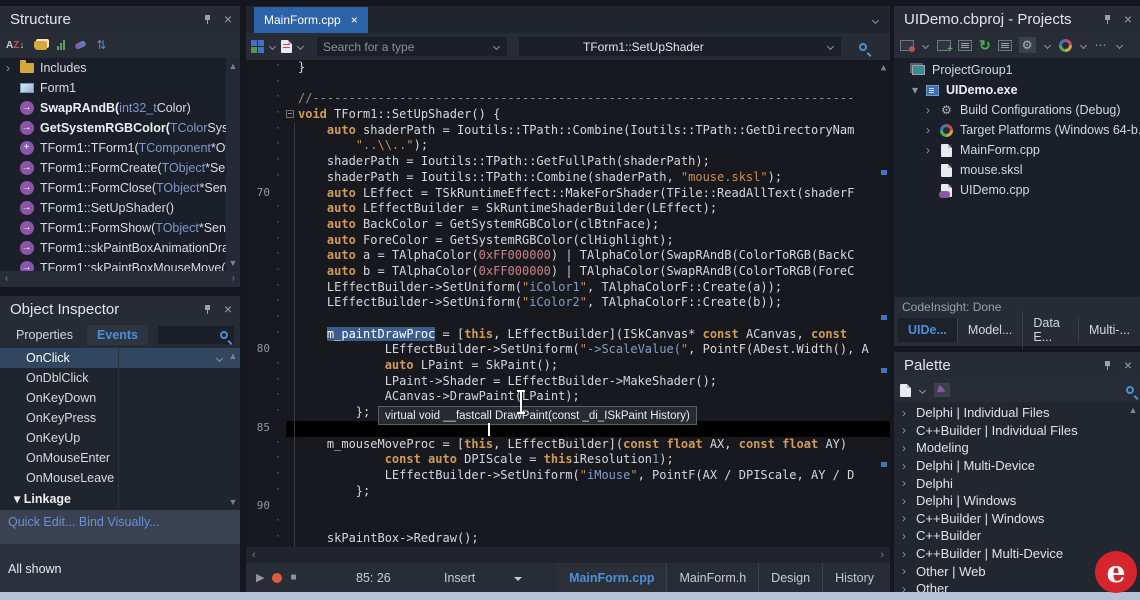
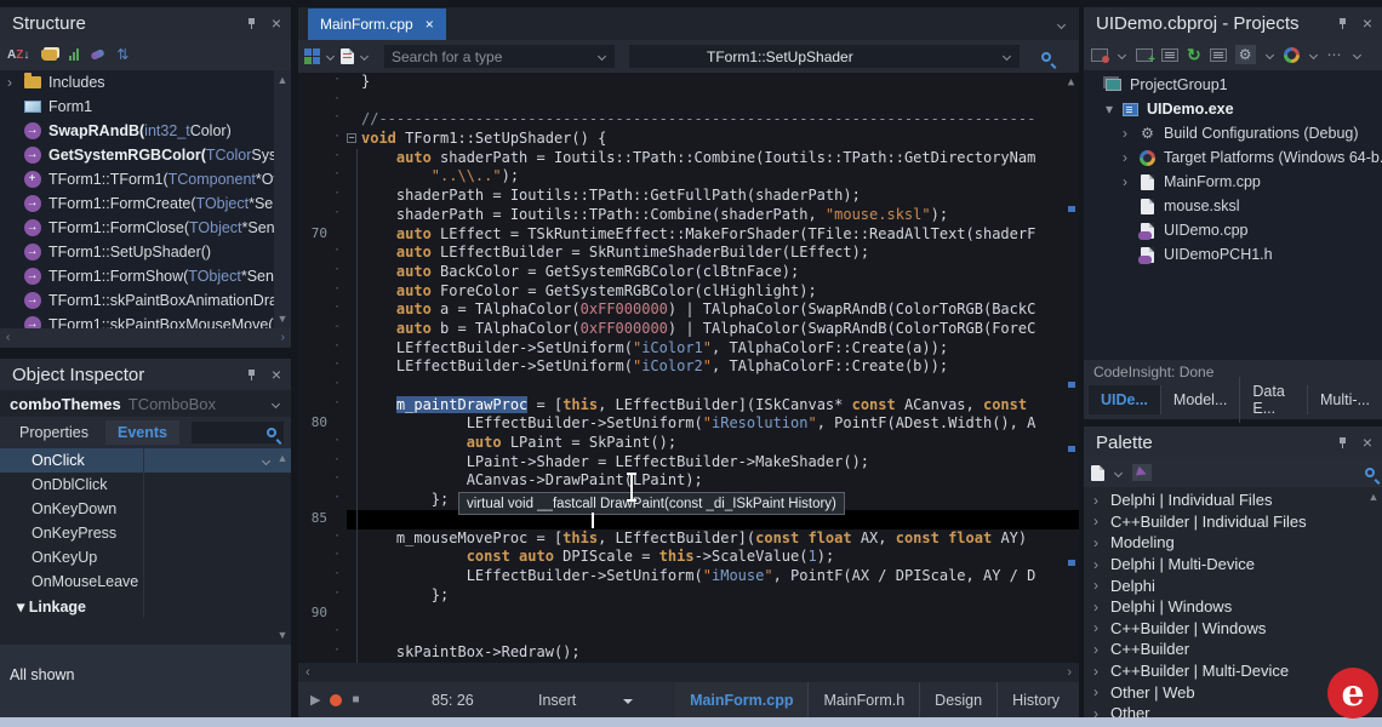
  Structure
  ×
  AZ↓
  ⇅
  ▲
  ▼
  ›
  Includes
  Form1
  →
  SwapRAndB(
  int32_t
  Color)
  →
  GetSystemRGBColor(
  TColor
  +
  TForm1::TForm1(
  TComponent
  →
  TForm1::FormCreate(
  TObject
  *Se
  →
  TForm1::FormClose(
  TObject
  *Sen
  →
  TForm1::SetUpShader()
  →
  TForm1::FormShow(
  TObject
  *Sen
  →
  TForm1::skPaintBoxAnimationDr
  →
  TForm1::skPaintBoxMouseMove(
  ‹
  ›
  Object Inspector
  ×
+ comboThemes
+ TComboBox
  Properties
  Events
  OnClick
  OnDblClick
  OnKeyDown
  OnKeyPress
  OnKeyUp
- OnMouseEnter
  OnMouseLeave
  ▾ Linkage
  ▲
  ▼
- Quick Edit... Bind Visually...
  All shown
  MainForm.cpp
  ×
  Search for a type
  TForm1::SetUpShader
  ·
  }
  ·
  ·
  //---------------------------------------------------------------------------
  ·
  −
  void TForm1::SetUpShader() {
  ·
  auto shaderPath = Ioutils::TPath::Combine(Ioutils::TPath::GetDirectoryNam
  ·
  "..\\..");
  ·
  shaderPath = Ioutils::TPath::GetFullPath(shaderPath);
  ·
  shaderPath = Ioutils::TPath::Combine(shaderPath, "mouse.sksl");
  70
  auto LEffect = TSkRuntimeEffect::MakeForShader(TFile::ReadAllText(shaderF
  ·
  auto LEffectBuilder = SkRuntimeShaderBuilder(LEffect);
  ·
  auto BackColor = GetSystemRGBColor(clBtnFace);
  ·
  auto ForeColor = GetSystemRGBColor(clHighlight);
  ·
  auto a = TAlphaColor(0xFF000000) | TAlphaColor(SwapRAndB(ColorToRGB(BackC
  -
  auto b = TAlphaColor(0xFF000000) | TAlphaColor(SwapRAndB(ColorToRGB(ForeC
  ·
  LEffectBuilder->SetUniform("iColor1", TAlphaColorF::Create(a));
  ·
  LEffectBuilder->SetUniform("iColor2", TAlphaColorF::Create(b));
  ·
  ·
  m_paintDrawProc = [this, LEffectBuilder](ISkCanvas* const ACanvas, const
  80
- LEffectBuilder->SetUniform("->ScaleValue(", PointF(ADest.Width(), A
+ LEffectBuilder->SetUniform("iResolution", PointF(ADest.Width(), A
  ·
  auto LPaint = SkPaint();
  ·
  LPaint->Shader = LEffectBuilder->MakeShader();
  ·
  ACanvas->DrawPaint(LPaint);
  ·
  };
  85
  ·
  m_mouseMoveProc = [this, LEffectBuilder](const float AX, const float AY)
  ·
- const auto DPIScale = thisiResolution1);
+ const auto DPIScale = this->ScaleValue(1);
  ·
  LEffectBuilder->SetUniform("iMouse", PointF(AX / DPIScale, AY / D
  ·
  };
  90
  ·
  ·
  skPaintBox->Redraw();
  virtual void __fastcall DrawPaint(const _di_ISkPaint History)
  ▲
  ‹
  ›
  ▶
  ■
  85: 26
  Insert
  MainForm.cpp
  MainForm.h
  Design
  History
  UIDemo.cbproj - Projects
  ×
  ↻
  ⚙
  ⋯
  ProjectGroup1
  ▾
  UIDemo.exe
  ›
  ⚙
  Build Configurations (Debug)
  ›
  Target Platforms (Windows 64-b
  ›
  MainForm.cpp
  mouse.sksl
  UIDemo.cpp
+ UIDemoPCH1.h
  CodeInsight: Done
  UIDe...
  Model...
  Data E...
  Multi-...
  Palette
  ×
  ›
  Delphi | Individual Files
  ›
  C++Builder | Individual Files
  ›
  Modeling
  ›
  Delphi | Multi-Device
  ›
  Delphi
  ›
  Delphi | Windows
  ›
  C++Builder | Windows
  ›
  C++Builder
  ›
  C++Builder | Multi-Device
  ›
  Other | Web
  ›
  Other
  ▲
  e
